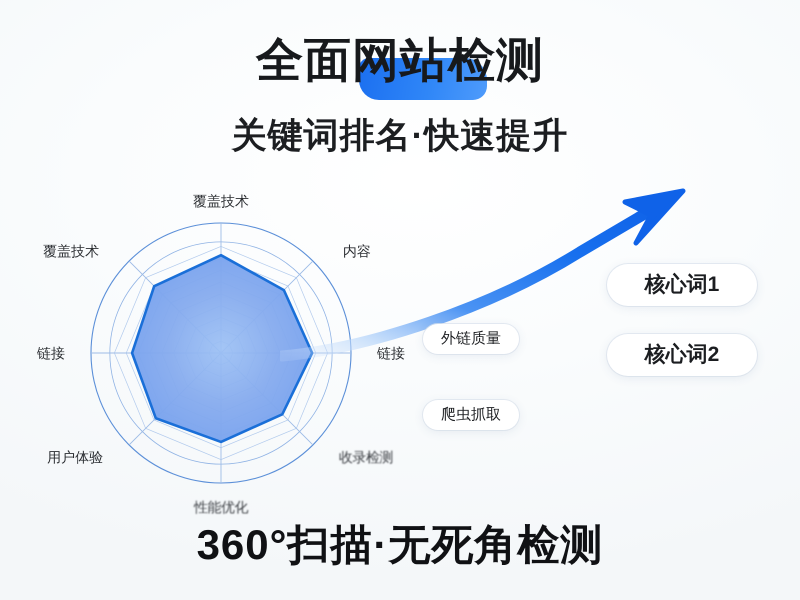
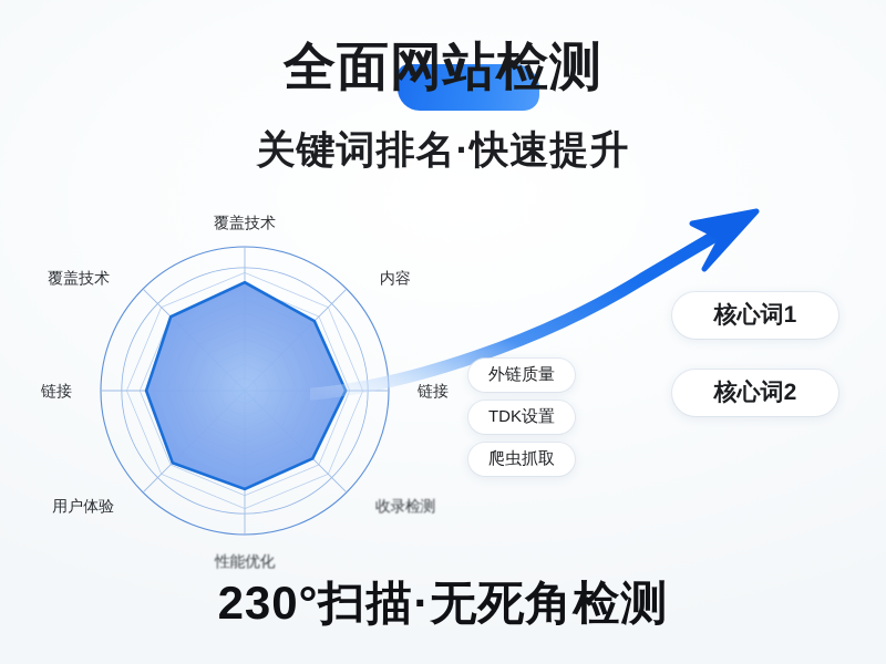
  全面网站检测
  关键词排名·快速提升
  覆盖技术
  内容
  链接
  收录检测
  性能优化
  用户体验
  链接
  覆盖技术
  外链质量
+ TDK设置
  爬虫抓取
  核心词1
  核心词2
- 360°扫描·无死角检测
+ 230°扫描·无死角检测
